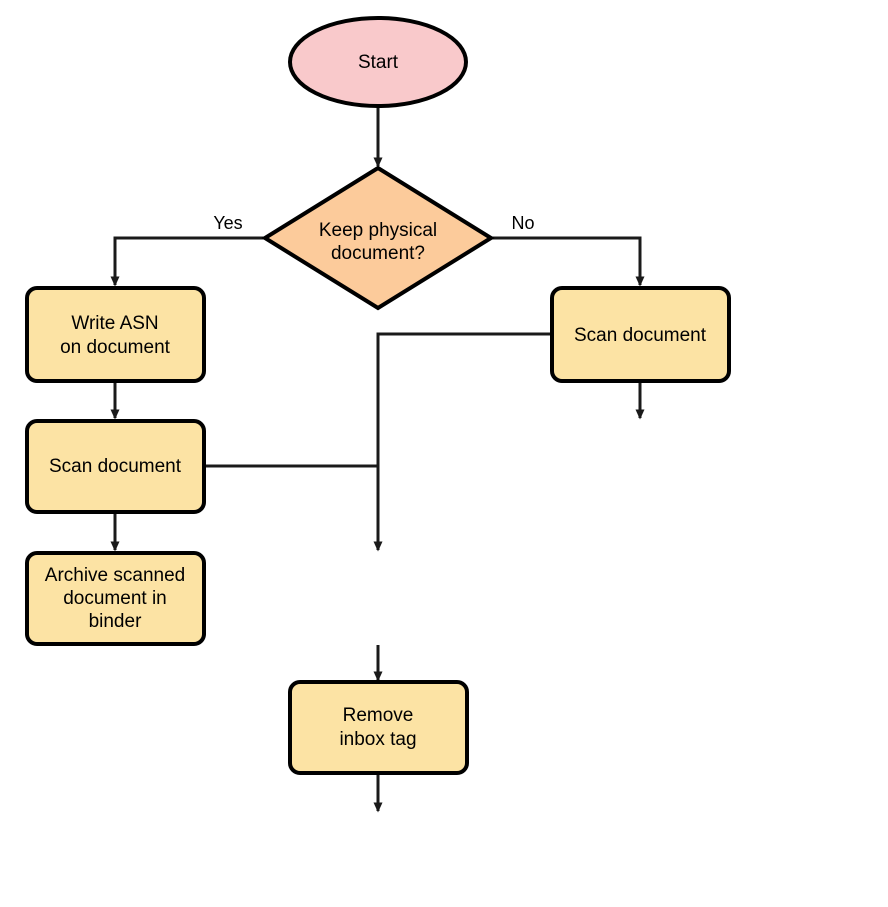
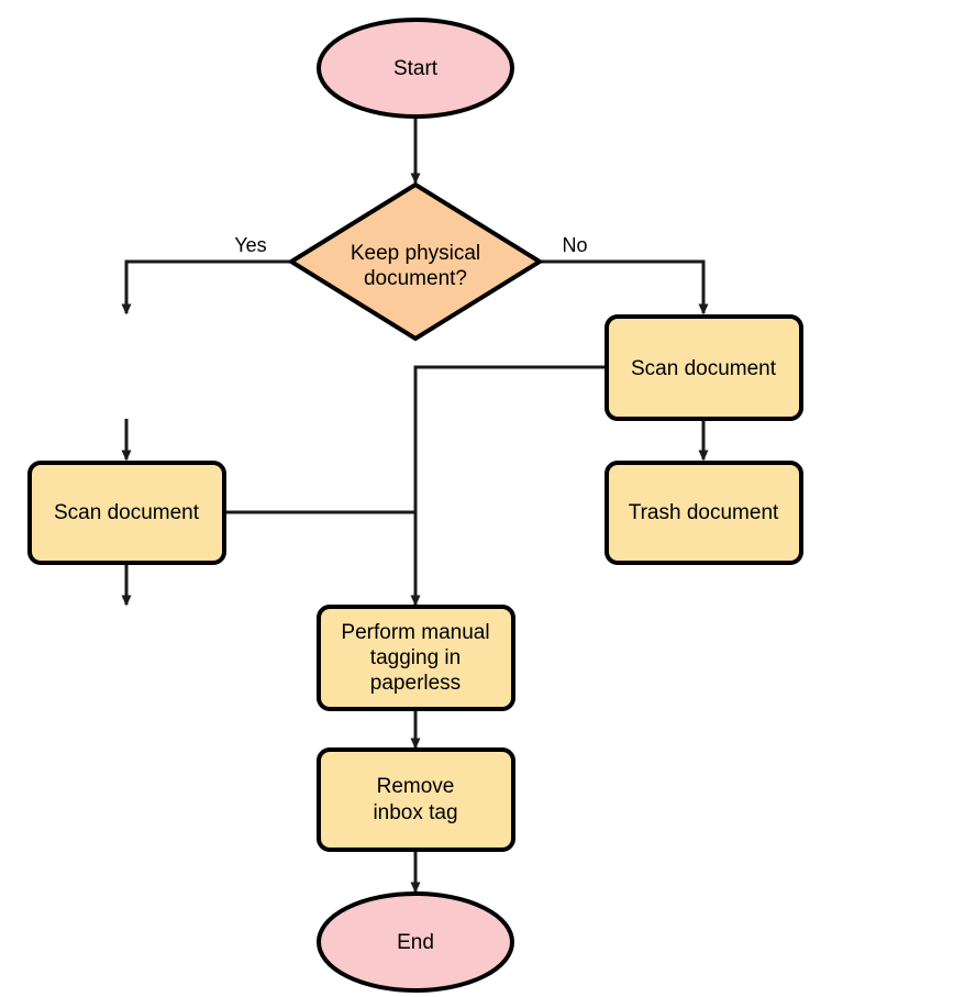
  Start
  Keep physical
  document?
  Yes
  No
- Write ASN
- on document
  Scan document
- Archive scanned
- document in
- binder
  Scan document
+ Trash document
+ Perform manual
+ tagging in
+ paperless
  Remove
  inbox tag
+ End
